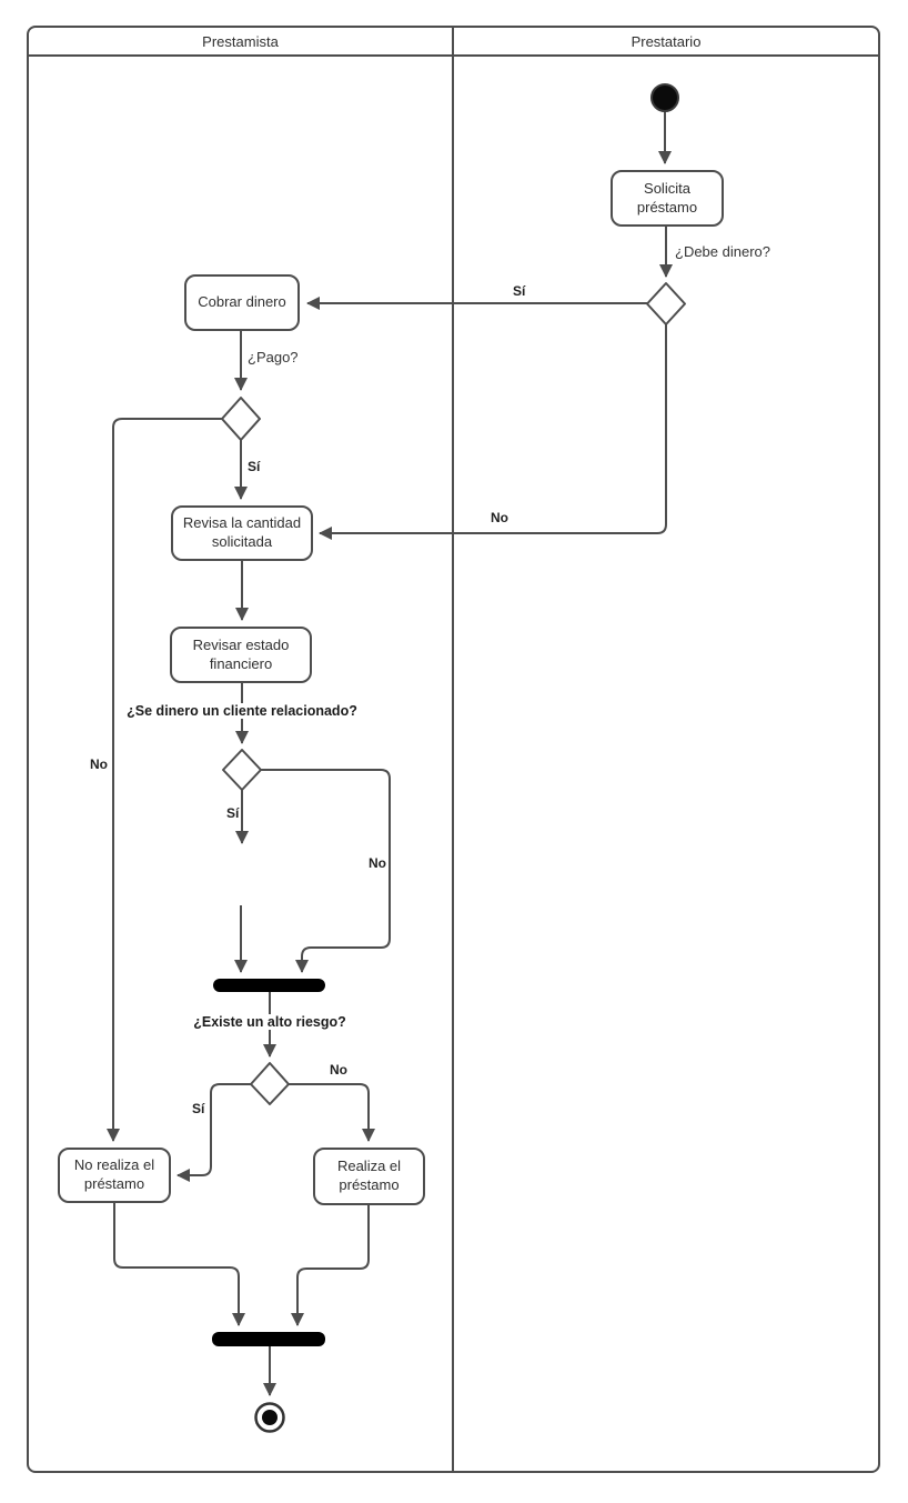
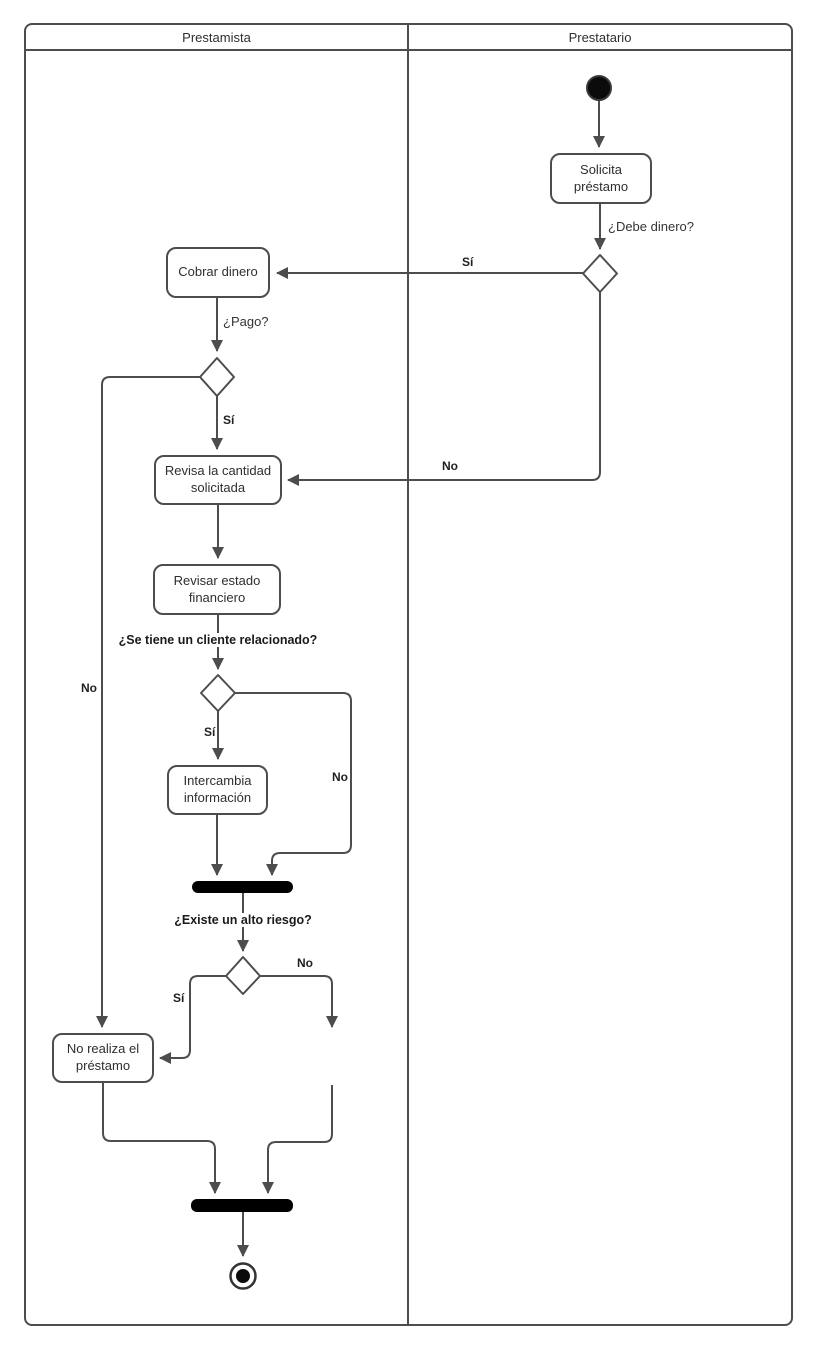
  Prestamista
  Prestatario
  Solicita préstamo
  Cobrar dinero
  Revisa la cantidad solicitada
  Revisar estado financiero
+ Intercambia información
  No realiza el préstamo
- Realiza el préstamo
  ¿Debe dinero?
  ¿Pago?
- ¿Se dinero un cliente relacionado?
+ ¿Se tiene un cliente relacionado?
  ¿Existe un alto riesgo?
  Sí
  No
  Sí
  No
  Sí
  No
  No
  Sí
